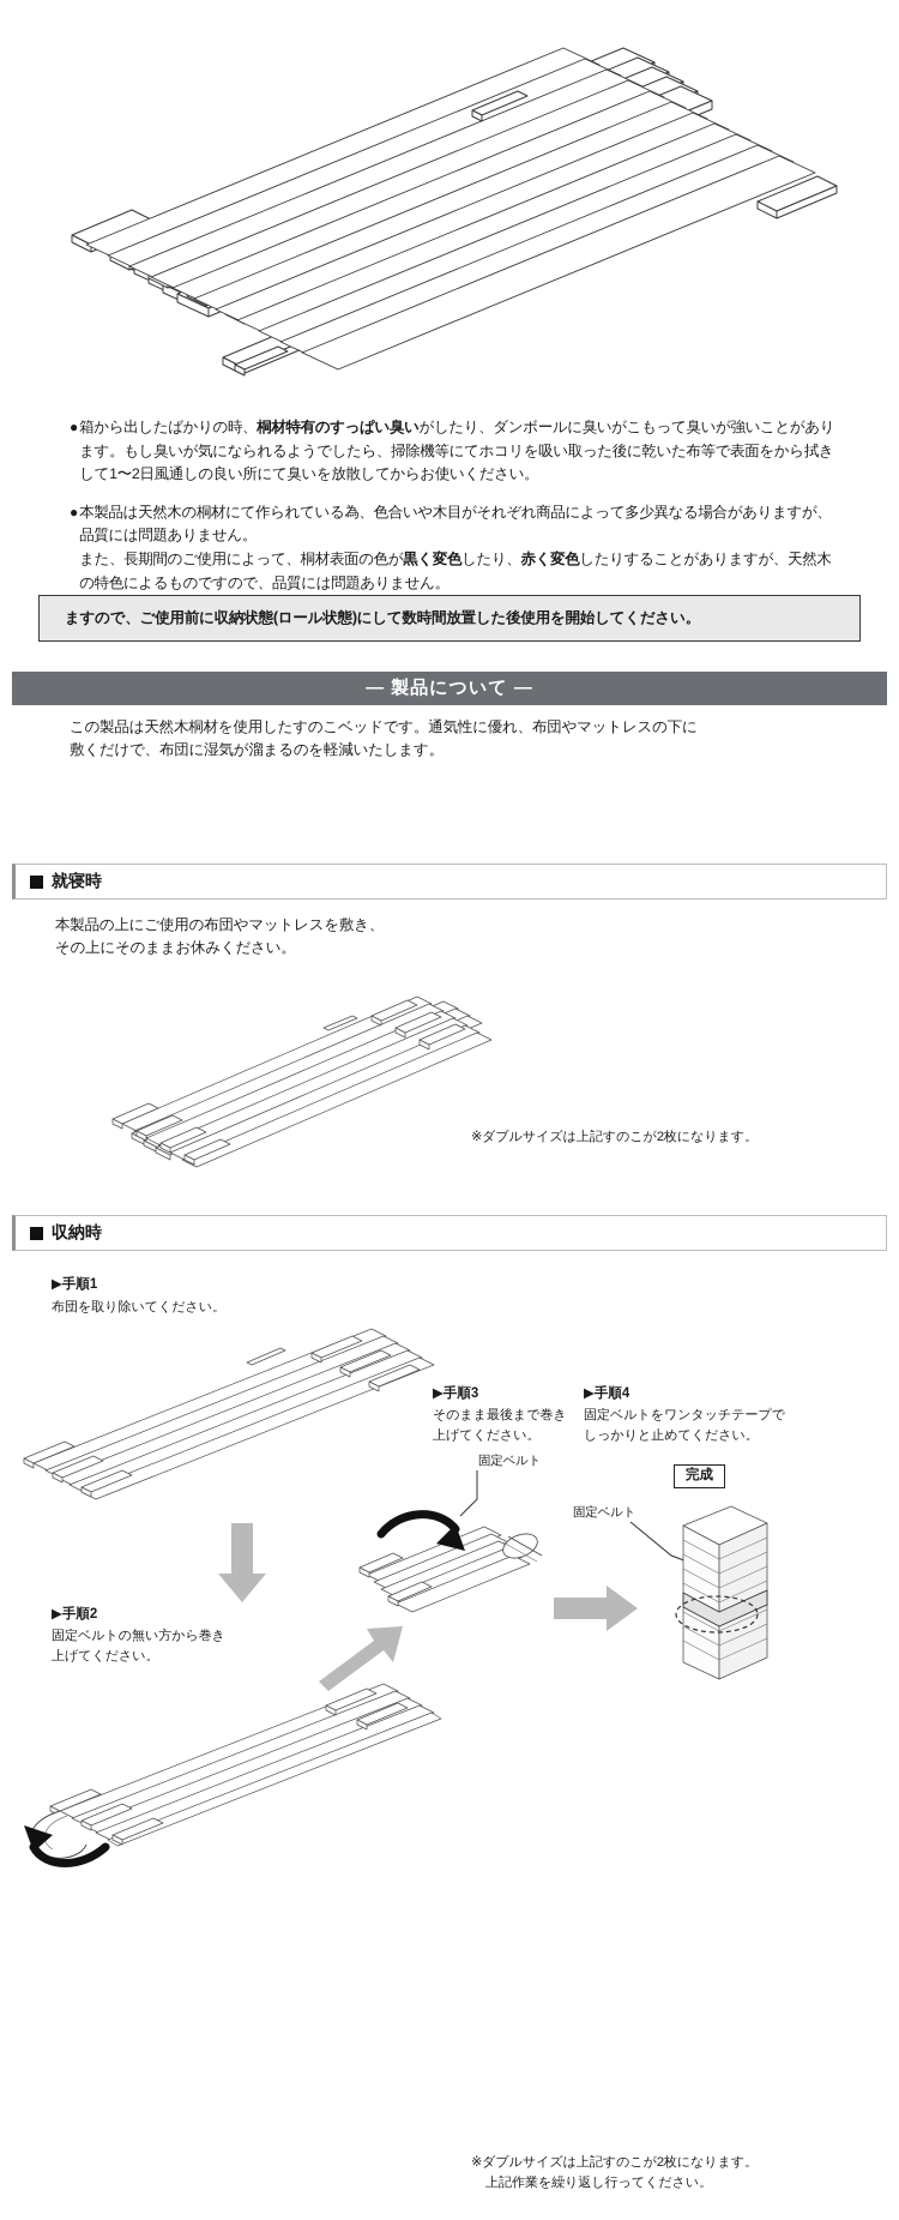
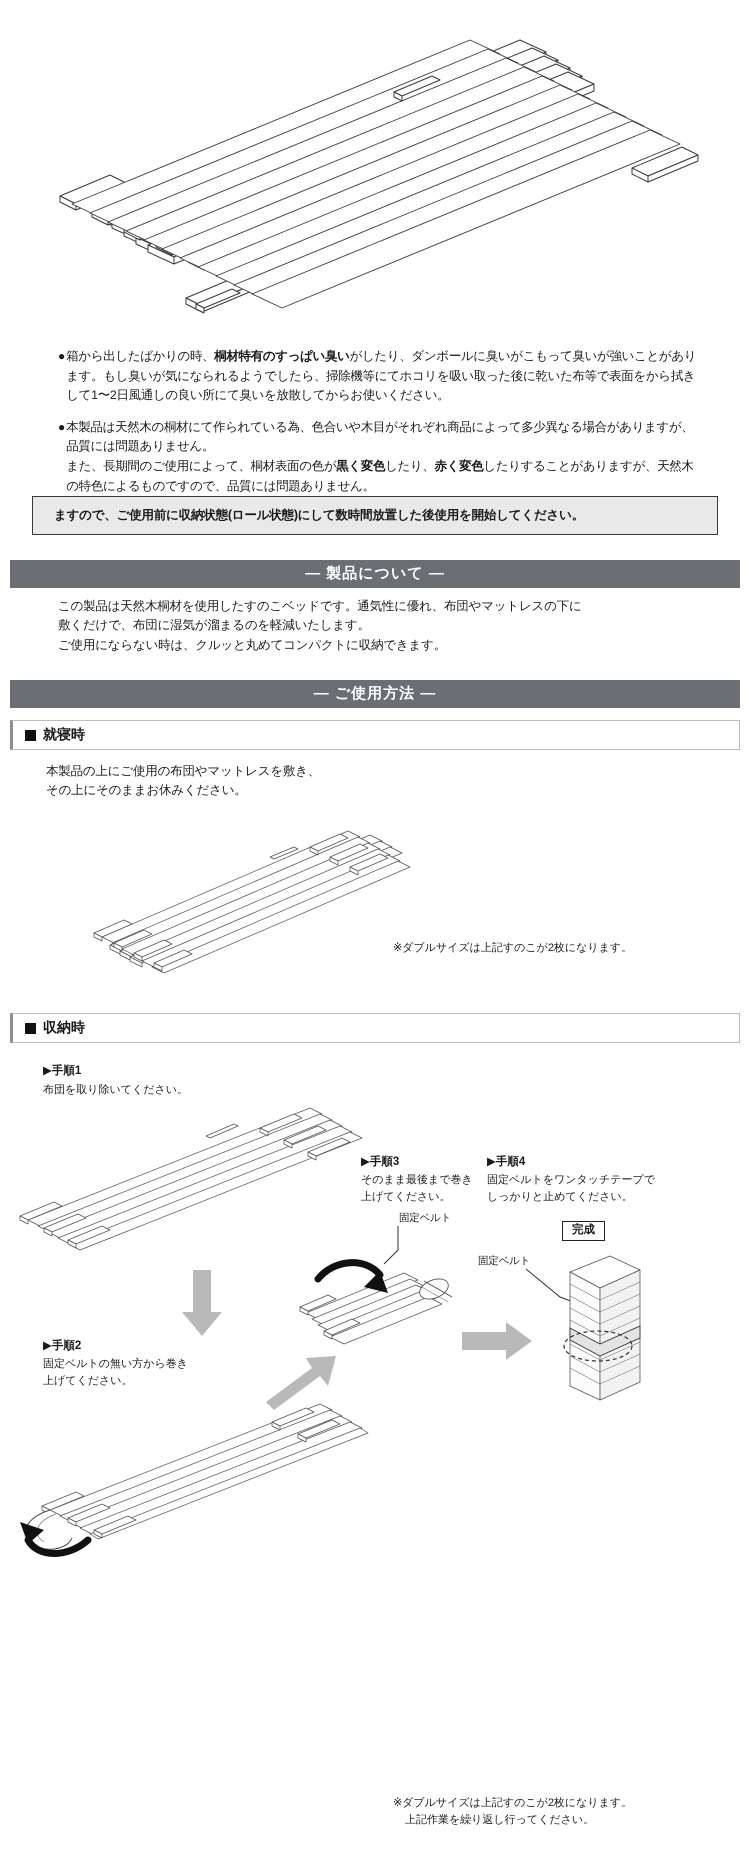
  ●
  箱から出したばかりの時、桐材特有のすっぱい臭いがしたり、ダンボールに臭いがこもって臭いが強いことがあります。もし臭いが気になられるようでしたら、掃除機等にてホコリを吸い取った後に乾いた布等で表面をから拭きして1〜2日風通しの良い所にて臭いを放散してからお使いください。
  ●
  本製品は天然木の桐材にて作られている為、色合いや木目がそれぞれ商品によって多少異なる場合がありますが、品質には問題ありません。
  また、長期間のご使用によって、桐材表面の色が黒く変色したり、赤く変色したりすることがありますが、天然木の特色によるものですので、品質には問題ありません。
  ますので、ご使用前に収納状態(ロール状態)にして数時間放置した後使用を開始してください。
  ― 製品について ―
  この製品は天然木桐材を使用したすのこベッドです。通気性に優れ、布団やマットレスの下に
  敷くだけで、布団に湿気が溜まるのを軽減いたします。
+ ご使用にならない時は、クルッと丸めてコンパクトに収納できます。
+ ― ご使用方法 ―
  就寝時
  本製品の上にご使用の布団やマットレスを敷き、
  その上にそのままお休みください。
  ※ダブルサイズは上記すのこが2枚になります。
  収納時
  ▶手順1
  布団を取り除いてください。
  ▶手順3
  そのまま最後まで巻き
  上げてください。
  ▶手順4
  固定ベルトをワンタッチテープで
  しっかりと止めてください。
  固定ベルト
  固定ベルト
  完成
  ▶手順2
  固定ベルトの無い方から巻き
  上げてください。
  ※ダブルサイズは上記すのこが2枚になります。
  上記作業を繰り返し行ってください。
